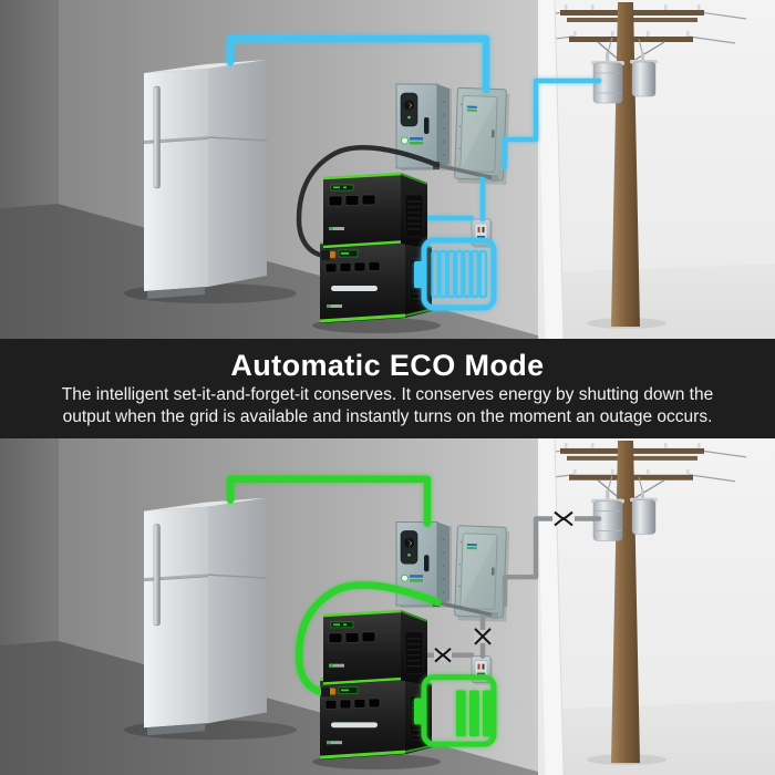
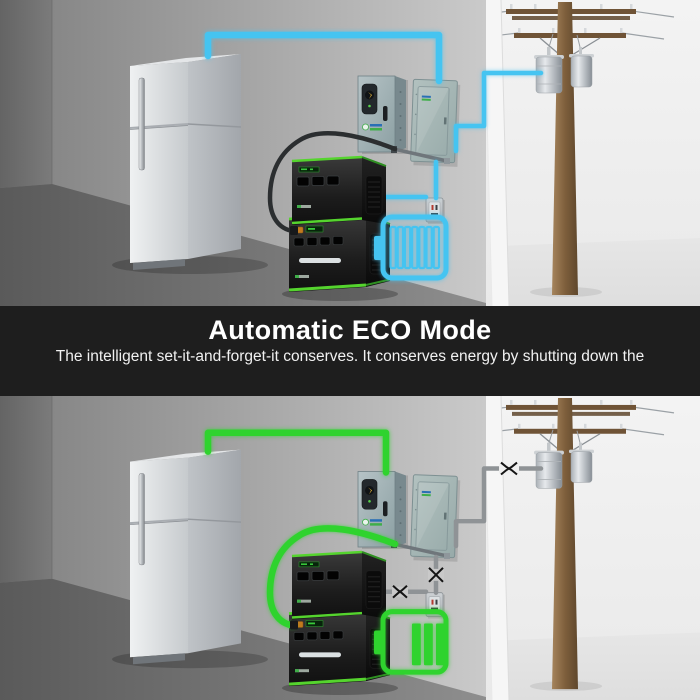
  Automatic ECO Mode
  The intelligent set-it-and-forget-it conserves. It conserves energy by shutting down the
- output when the grid is available and instantly turns on the moment an outage occurs.
